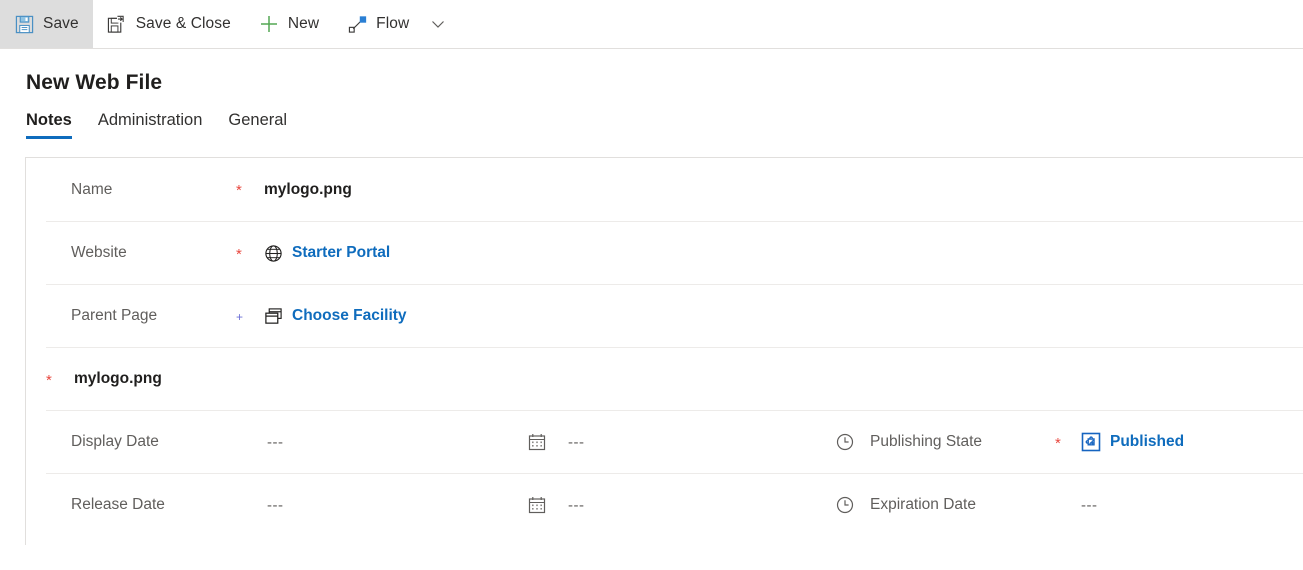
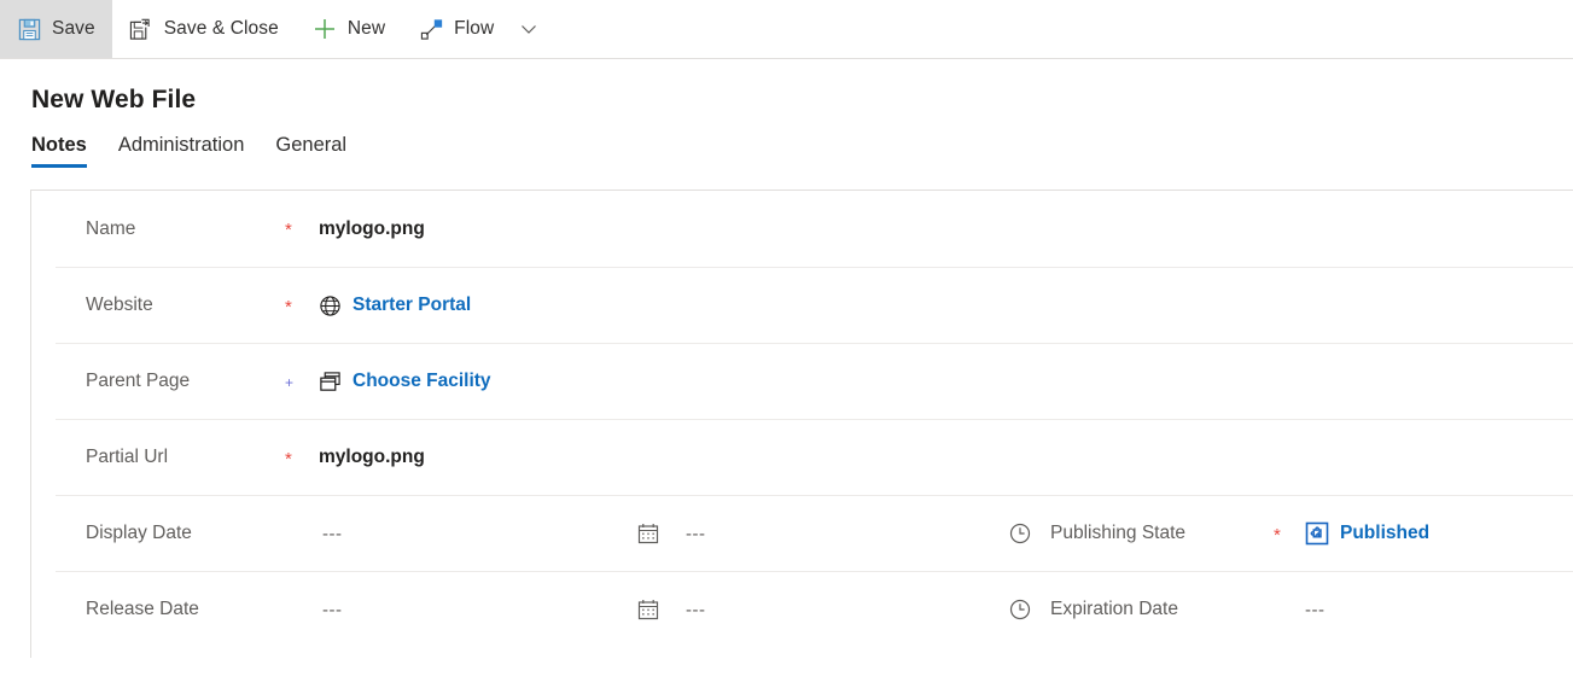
  Save
  Save & Close
  New
  Flow
  New Web File
  Notes
  Administration
  General
  Name
  *
  mylogo.png
  Website
  *
  Starter Portal
  Parent Page
  +
  Choose Facility
+ Partial Url
  *
  mylogo.png
  Display Date
  ---
  ---
  Publishing State
  *
  Published
  Release Date
  ---
  ---
  Expiration Date
  ---
